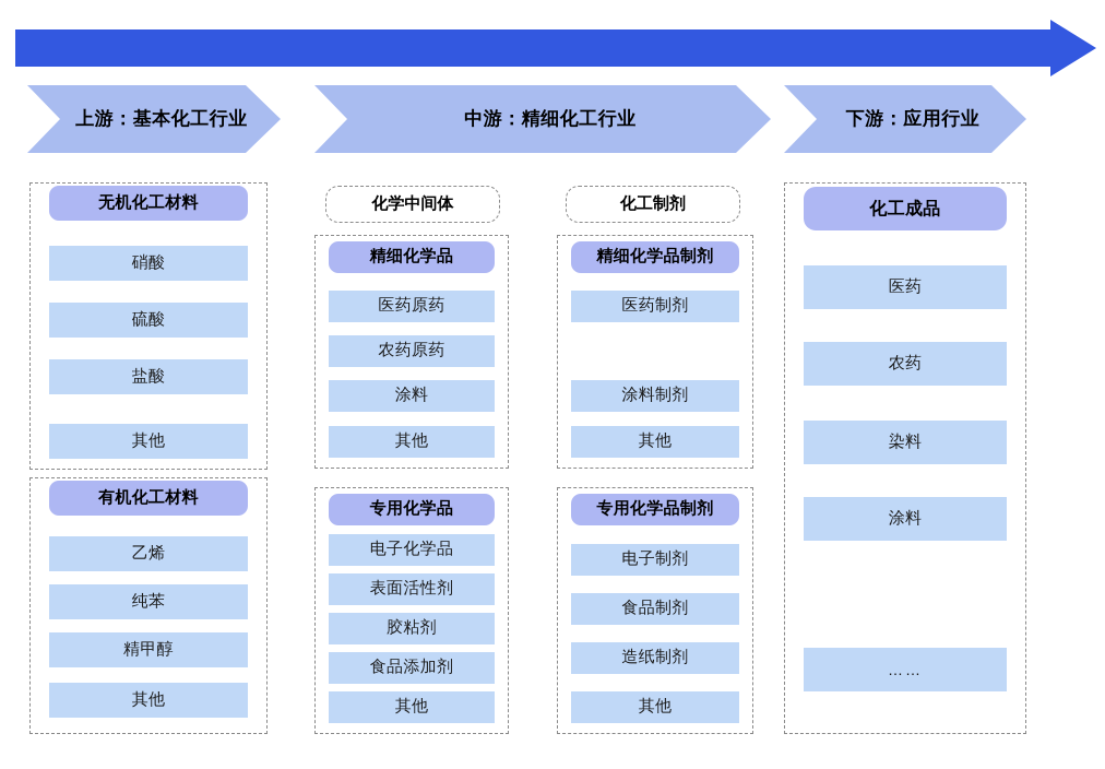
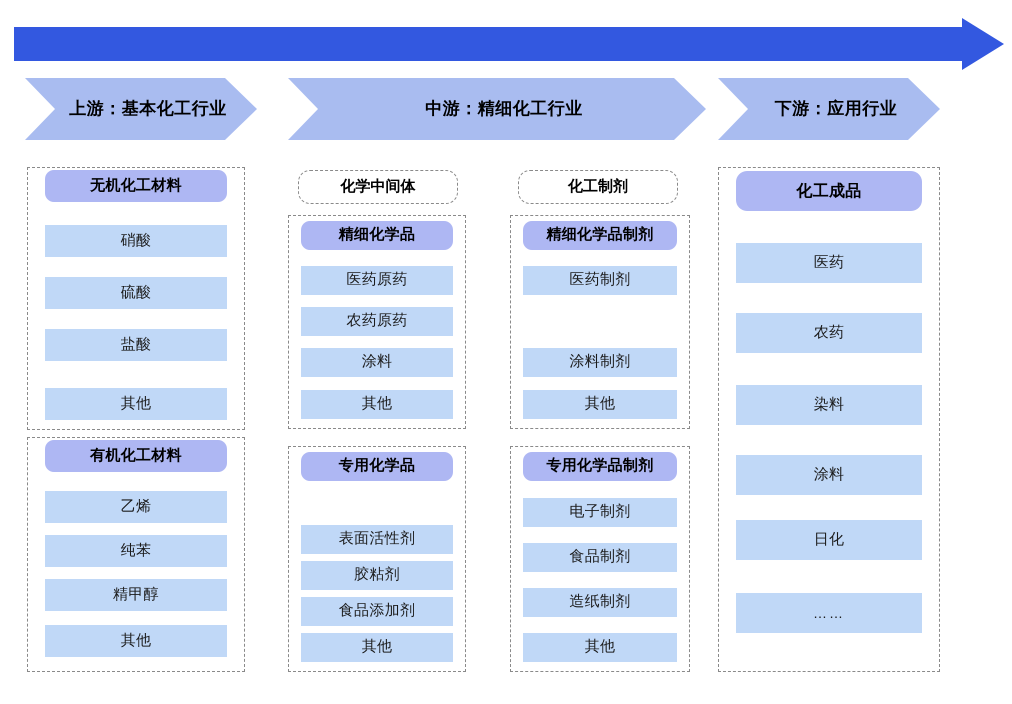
  上游：基本化工行业
  中游：精细化工行业
  下游：应用行业
  无机化工材料
  硝酸
  硫酸
  盐酸
  其他
  有机化工材料
  乙烯
  纯苯
  精甲醇
  其他
  化学中间体
  精细化学品
  医药原药
  农药原药
  涂料
  其他
  专用化学品
- 电子化学品
  表面活性剂
  胶粘剂
  食品添加剂
  其他
  化工制剂
  精细化学品制剂
  医药制剂
  涂料制剂
  其他
  专用化学品制剂
  电子制剂
  食品制剂
  造纸制剂
  其他
  化工成品
  医药
  农药
  染料
  涂料
+ 日化
  ……
